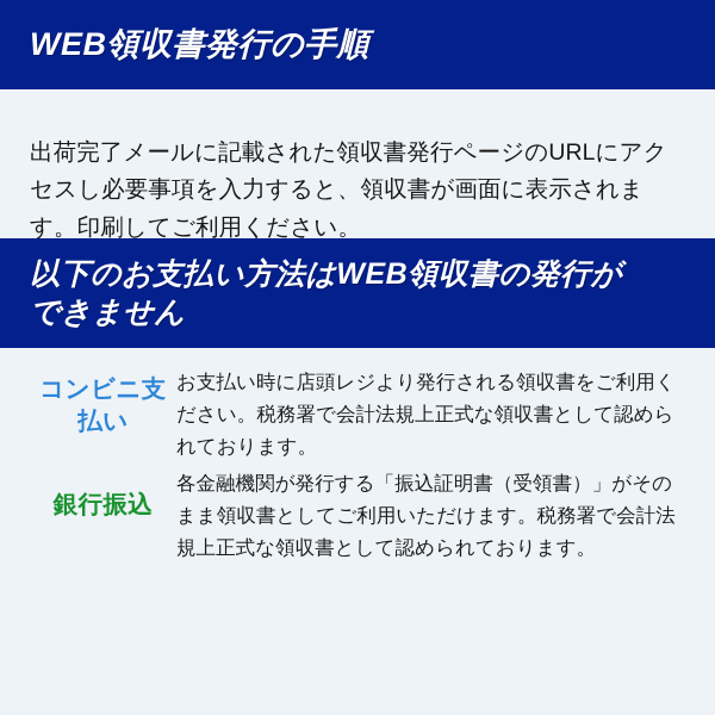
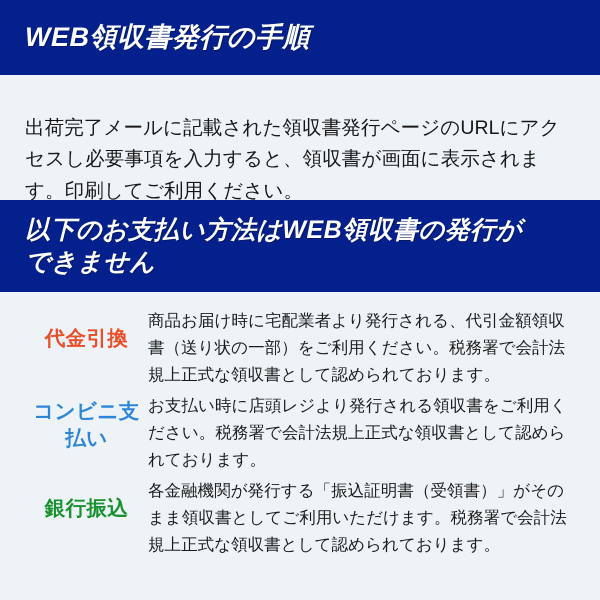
  WEB領収書発行の手順
  出荷完了メールに記載された領収書発行ページのURLにアクセスし必要事項を入力すると、領収書が画面に表示されます。印刷してご利用ください。
  以下のお支払い方法はWEB領収書の発行ができません
+ 代金引換
+ 商品お届け時に宅配業者より発行される、代引金額領収書（送り状の一部）をご利用ください。税務署で会計法規上正式な領収書として認められております。
  コンビニ支払い
  お支払い時に店頭レジより発行される領収書をご利用ください。税務署で会計法規上正式な領収書として認められております。
  銀行振込
  各金融機関が発行する「振込証明書（受領書）」がそのまま領収書としてご利用いただけます。税務署で会計法規上正式な領収書として認められております。
